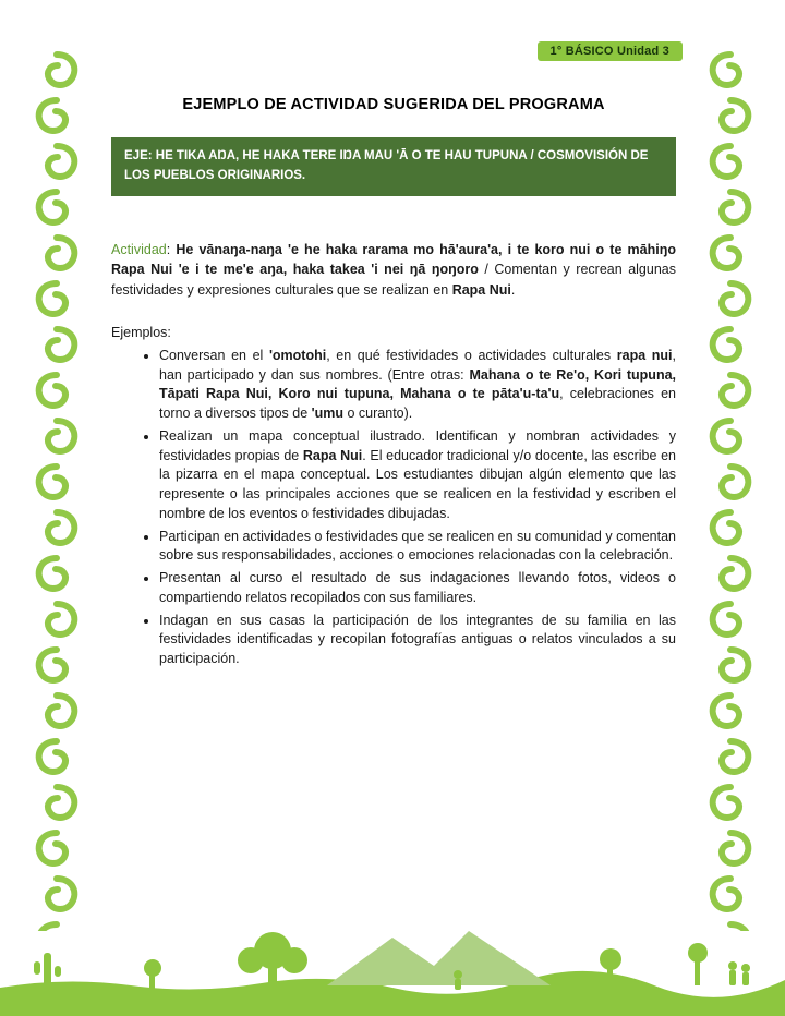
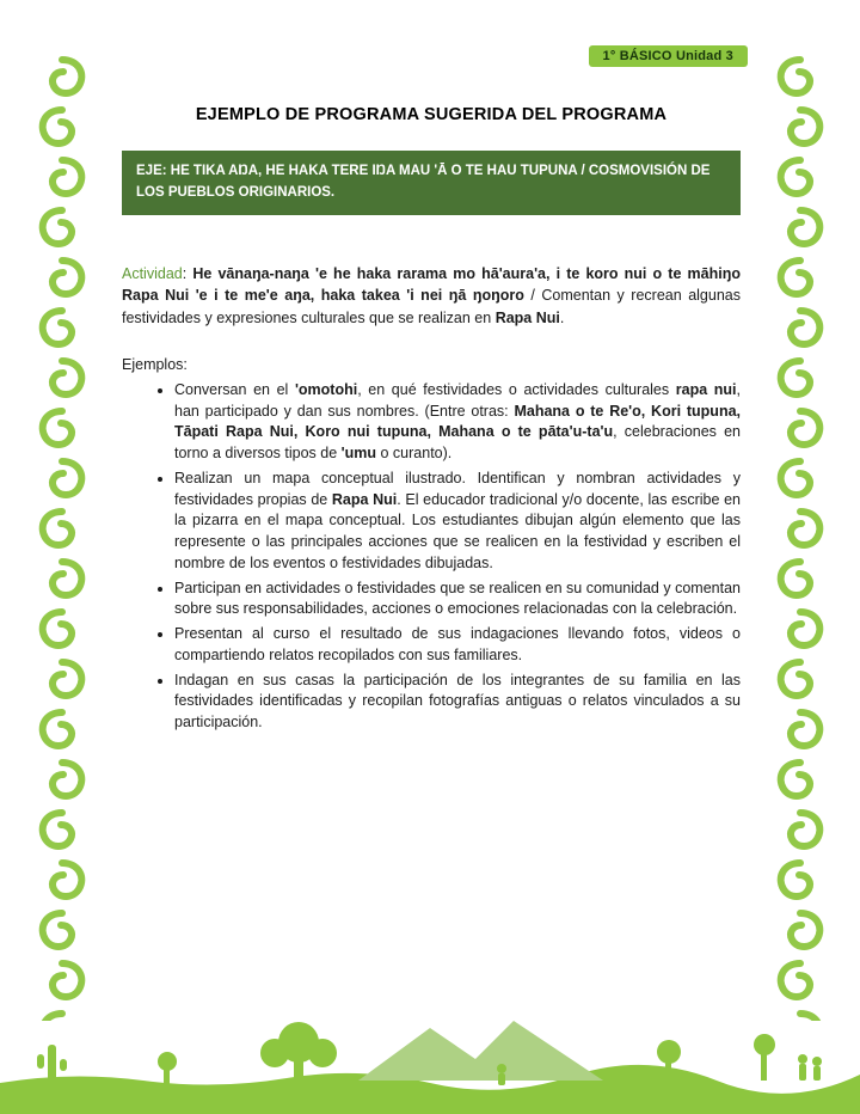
  1° BÁSICO Unidad 3
- EJEMPLO DE ACTIVIDAD SUGERIDA DEL PROGRAMA
+ EJEMPLO DE PROGRAMA SUGERIDA DEL PROGRAMA
  EJE: HE TIKA AŊA, HE HAKA TERE IŊA MAU 'Ā O TE HAU TUPUNA / COSMOVISIÓN DE LOS PUEBLOS ORIGINARIOS.
  Actividad: He vānaŋa-naŋa 'e he haka rarama mo hā'aura'a, i te koro nui o te māhiŋo Rapa Nui 'e i te me'e aŋa, haka takea 'i nei ŋā ŋoŋoro / Comentan y recrean algunas festividades y expresiones culturales que se realizan en Rapa Nui.
  Ejemplos:
  Conversan en el 'omotohi, en qué festividades o actividades culturales rapa nui, han participado y dan sus nombres. (Entre otras: Mahana o te Re'o, Kori tupuna, Tāpati Rapa Nui, Koro nui tupuna, Mahana o te pāta'u-ta'u, celebraciones en torno a diversos tipos de 'umu o curanto).
  Realizan un mapa conceptual ilustrado. Identifican y nombran actividades y festividades propias de Rapa Nui. El educador tradicional y/o docente, las escribe en la pizarra en el mapa conceptual. Los estudiantes dibujan algún elemento que las represente o las principales acciones que se realicen en la festividad y escriben el nombre de los eventos o festividades dibujadas.
  Participan en actividades o festividades que se realicen en su comunidad y comentan sobre sus responsabilidades, acciones o emociones relacionadas con la celebración.
  Presentan al curso el resultado de sus indagaciones llevando fotos, videos o compartiendo relatos recopilados con sus familiares.
  Indagan en sus casas la participación de los integrantes de su familia en las festividades identificadas y recopilan fotografías antiguas o relatos vinculados a su participación.
